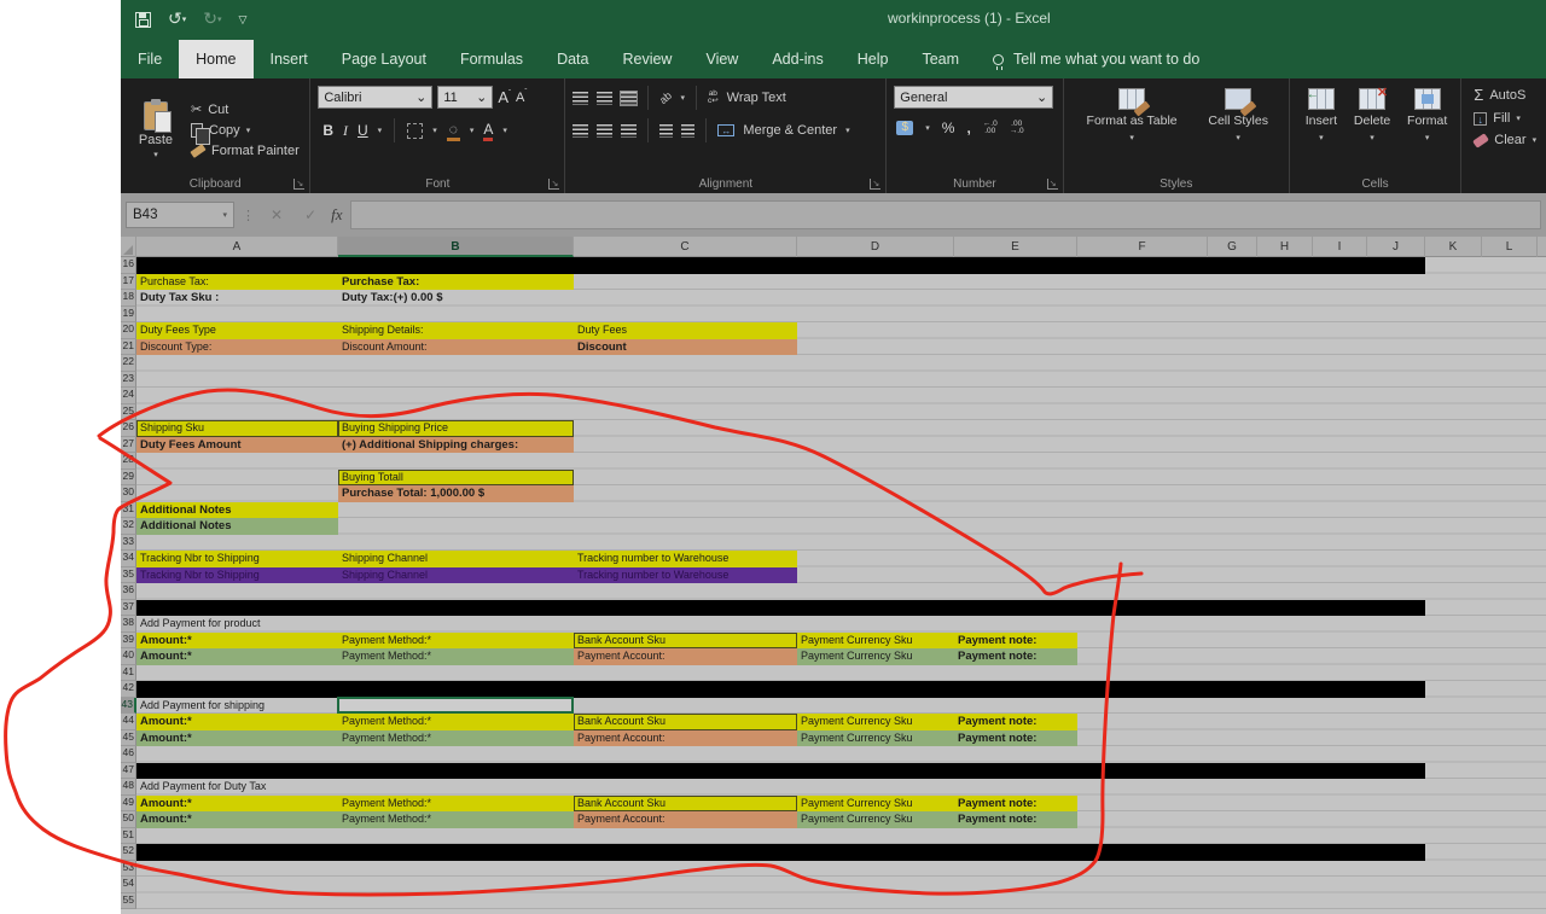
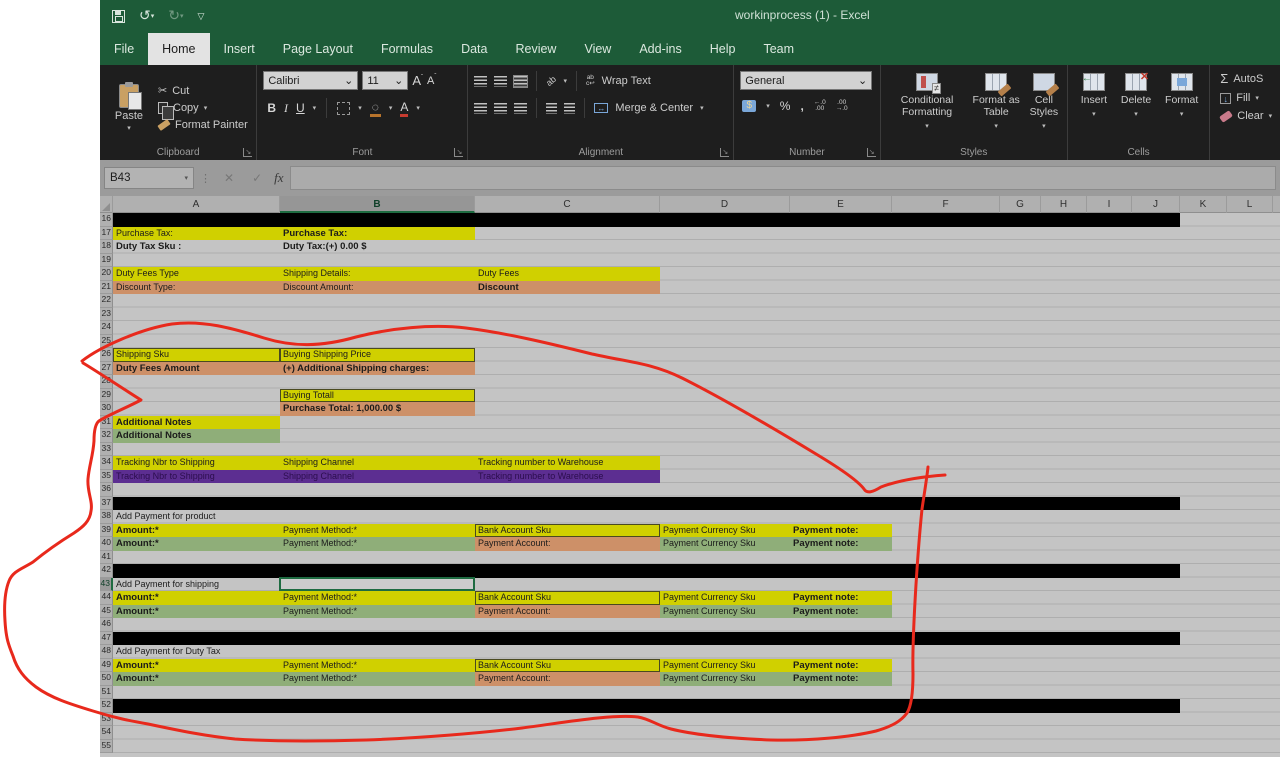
  ▽
  workinprocess (1) - Excel
  File
  Home
  Insert
  Page Layout
  Formulas
  Data
  Review
  View
  Add-ins
  Help
  Team
- Tell me what you want to do
  Paste
  ✂
  Cut
  Copy
  Format Painter
  Clipboard
  Calibri
  ⌄
  11
  ⌄
  B
  I
  U
  ◌
  A
  Font
  Wrap Text
  ↔
  Merge & Center
  Alignment
  General
  ⌄
  $
  %
  ,
  Number
+ Conditional Formatting
  Format as Table
  Cell Styles
  Styles
  Insert
  Delete
  Format
  Cells
  Σ
  AutoS
  ↓
  Fill
  Clear
  B43
  ⋮
  ✕
  ✓
  fx
  A
  B
  C
  D
  E
  F
  G
  H
  I
  J
  K
  L
  16
  17
  18
  19
  20
  21
  22
  23
  24
  25
  26
  27
  29
  30
  31
  32
  33
  34
  35
  36
  37
  38
  39
  40
  41
  42
  43
  44
  45
  46
  47
  48
  49
  50
  51
  52
  53
  54
  55
  Purchase Tax:
  Purchase Tax:
  Duty Tax Sku :
  Duty Tax:(+) 0.00 $
  Duty Fees Type
  Shipping Details:
  Duty Fees
  Discount Type:
  Discount Amount:
  Discount
  Shipping Sku
  Buying Shipping Price
  Duty Fees Amount
  (+) Additional Shipping charges:
  Buying Totall
  Purchase Total: 1,000.00 $
  Additional Notes
  Additional Notes
  Tracking Nbr to Shipping
  Shipping Channel
  Tracking number to Warehouse
  Tracking Nbr to Shipping
  Shipping Channel
  Tracking number to Warehouse
  Add Payment for product
  Amount:*
  Payment Method:*
  Bank Account Sku
  Payment Currency Sku
  Payment note:
  Amount:*
  Payment Method:*
  Payment Account:
  Payment Currency Sku
  Payment note:
  Add Payment for shipping
  Amount:*
  Payment Method:*
  Bank Account Sku
  Payment Currency Sku
  Payment note:
  Amount:*
  Payment Method:*
  Payment Account:
  Payment Currency Sku
  Payment note:
  Add Payment for Duty Tax
  Amount:*
  Payment Method:*
  Bank Account Sku
  Payment Currency Sku
  Payment note:
  Amount:*
  Payment Method:*
  Payment Account:
  Payment Currency Sku
  Payment note:
